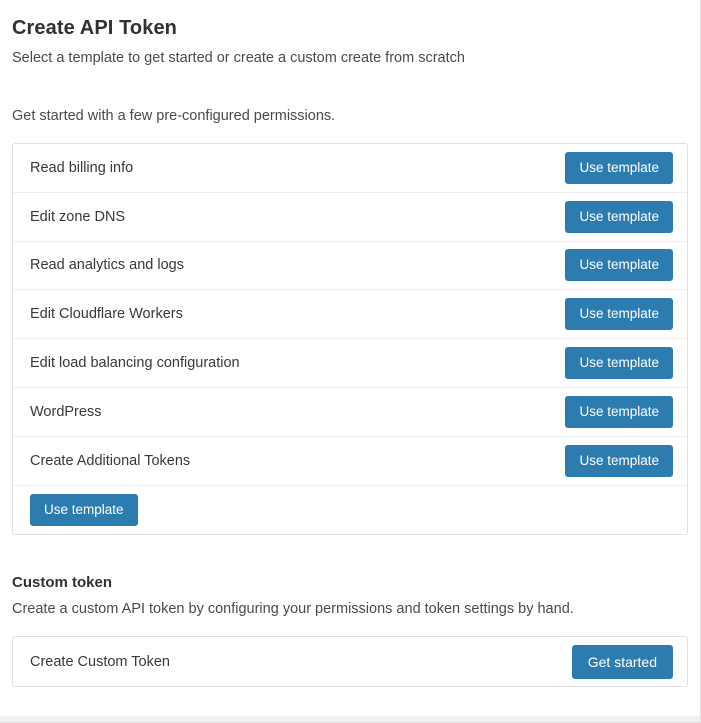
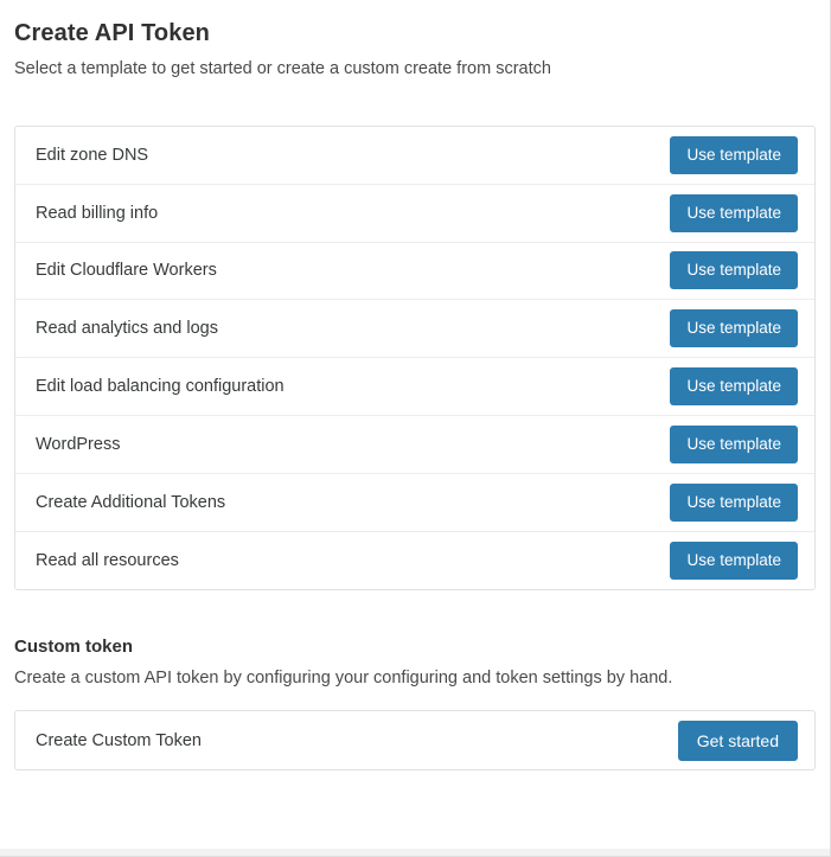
  Create API Token
  Select a template to get started or create a custom create from scratch
- Get started with a few pre-configured permissions.
- Read billing info
+ Edit zone DNS
  Use template
- Edit zone DNS
+ Read billing info
  Use template
- Read analytics and logs
+ Edit Cloudflare Workers
  Use template
- Edit Cloudflare Workers
+ Read analytics and logs
  Use template
  Edit load balancing configuration
  Use template
  WordPress
  Use template
  Create Additional Tokens
  Use template
+ Read all resources
  Use template
  Custom token
- Create a custom API token by configuring your permissions and token settings by hand.
+ Create a custom API token by configuring your configuring and token settings by hand.
  Create Custom Token
  Get started
